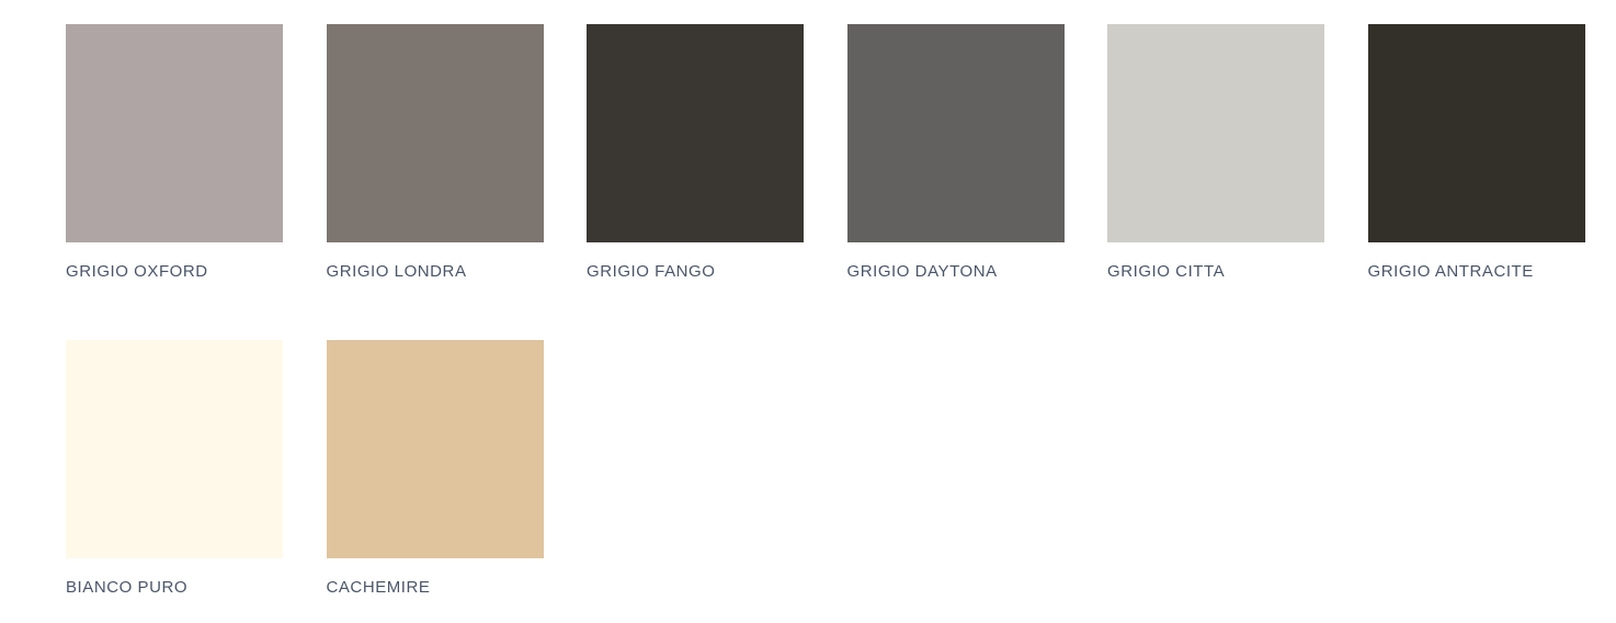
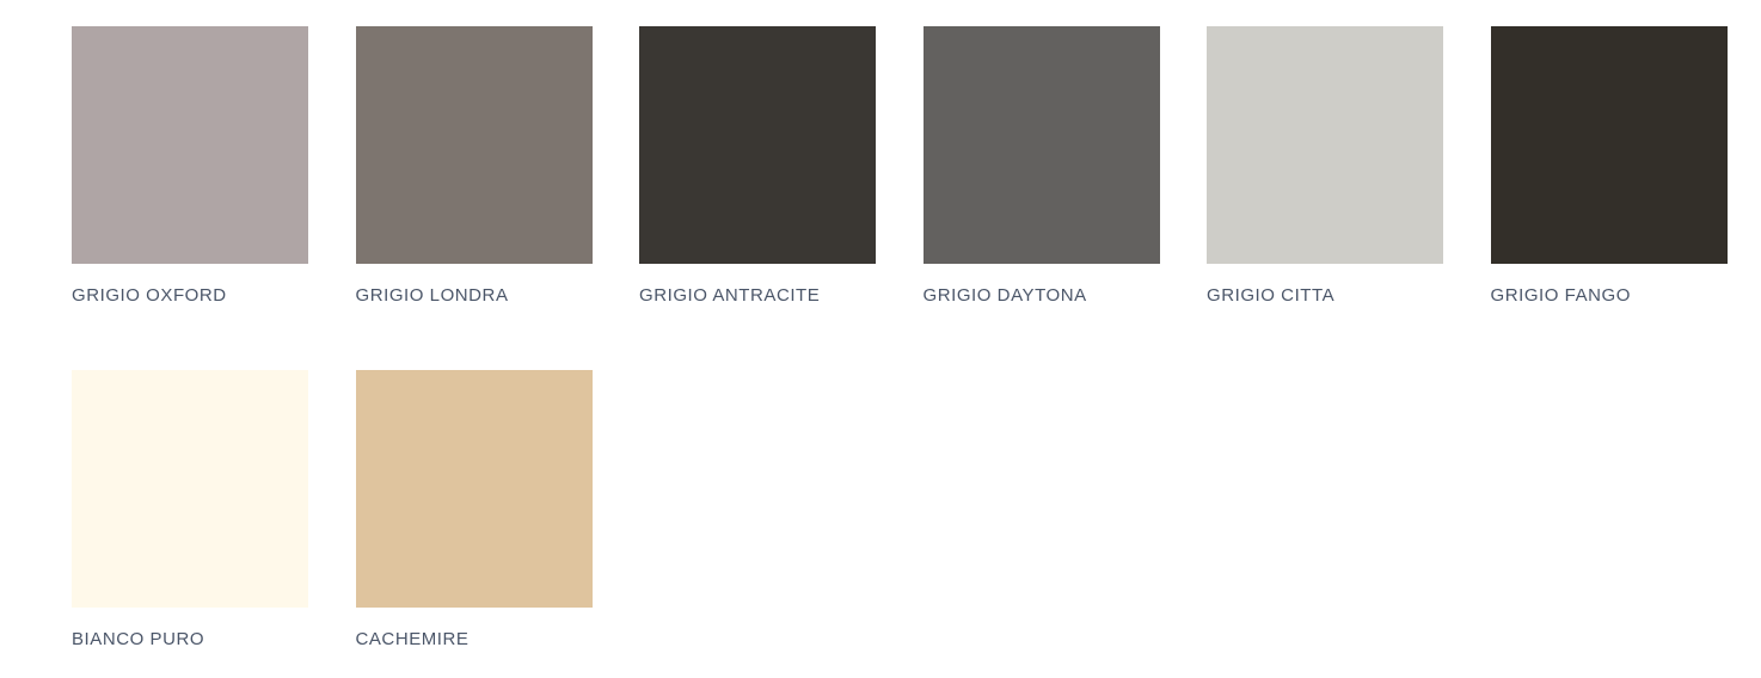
  GRIGIO OXFORD
  GRIGIO LONDRA
- GRIGIO FANGO
+ GRIGIO ANTRACITE
  GRIGIO DAYTONA
  GRIGIO CITTA
- GRIGIO ANTRACITE
+ GRIGIO FANGO
  BIANCO PURO
  CACHEMIRE
